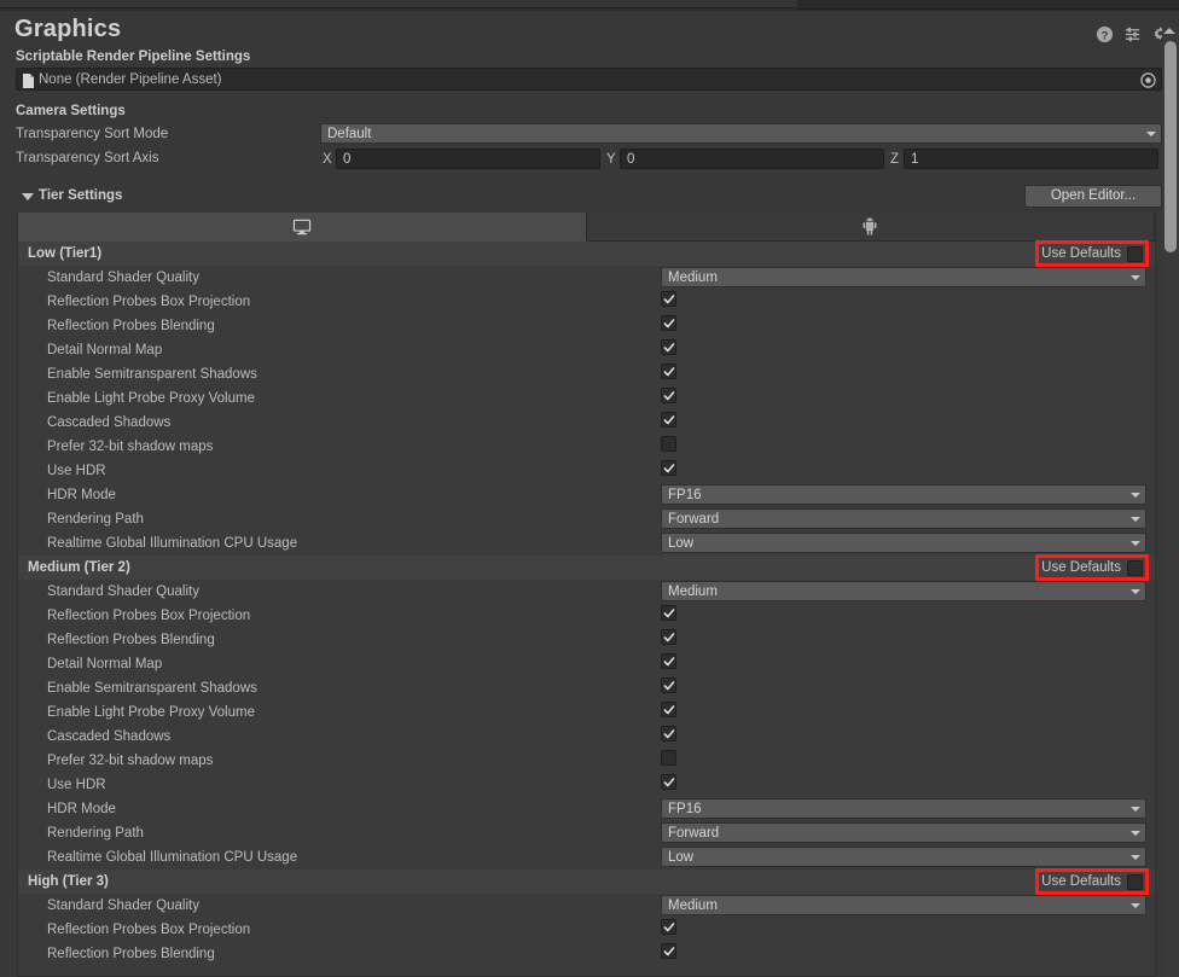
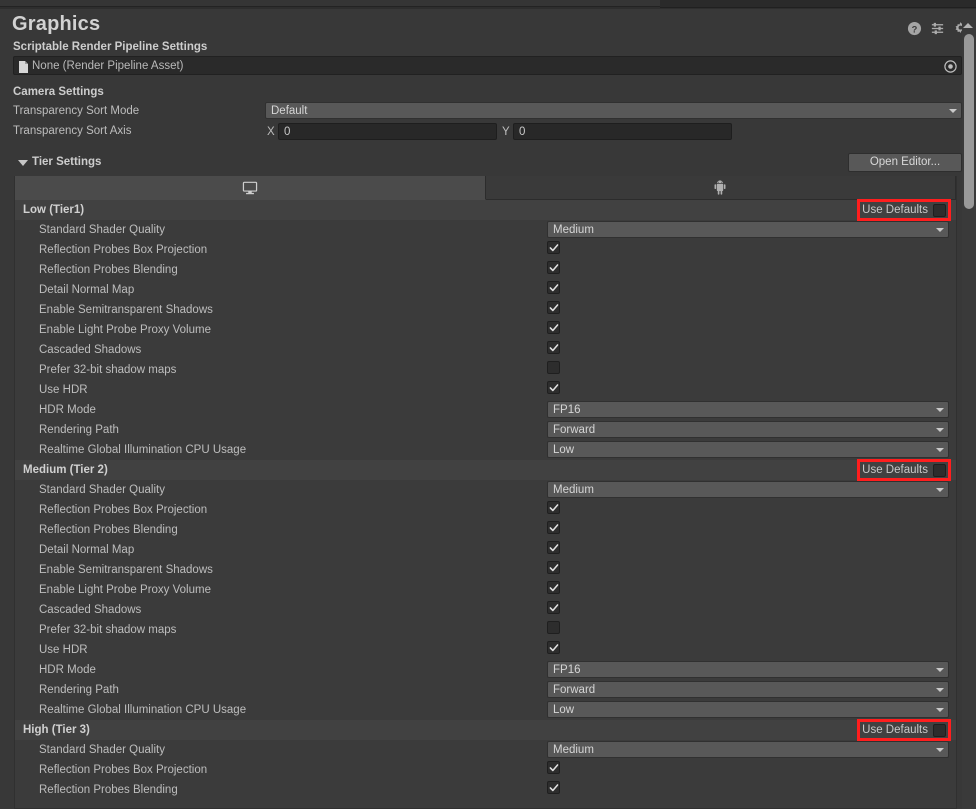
  Graphics
  ?
  Scriptable Render Pipeline Settings
  None (Render Pipeline Asset)
  Camera Settings
  Transparency Sort Mode
  Default
  Transparency Sort Axis
  X
  0
  Y
  0
- Z
- 1
  Tier Settings
  Open Editor...
  Low (Tier1)
  Use Defaults
  Standard Shader Quality
  Medium
  Reflection Probes Box Projection
  Reflection Probes Blending
  Detail Normal Map
  Enable Semitransparent Shadows
  Enable Light Probe Proxy Volume
  Cascaded Shadows
  Prefer 32-bit shadow maps
  Use HDR
  HDR Mode
  FP16
  Rendering Path
  Forward
  Realtime Global Illumination CPU Usage
  Low
  Medium (Tier 2)
  Use Defaults
  Standard Shader Quality
  Medium
  Reflection Probes Box Projection
  Reflection Probes Blending
  Detail Normal Map
  Enable Semitransparent Shadows
  Enable Light Probe Proxy Volume
  Cascaded Shadows
  Prefer 32-bit shadow maps
  Use HDR
  HDR Mode
  FP16
  Rendering Path
  Forward
  Realtime Global Illumination CPU Usage
  Low
  High (Tier 3)
  Use Defaults
  Standard Shader Quality
  Medium
  Reflection Probes Box Projection
  Reflection Probes Blending
